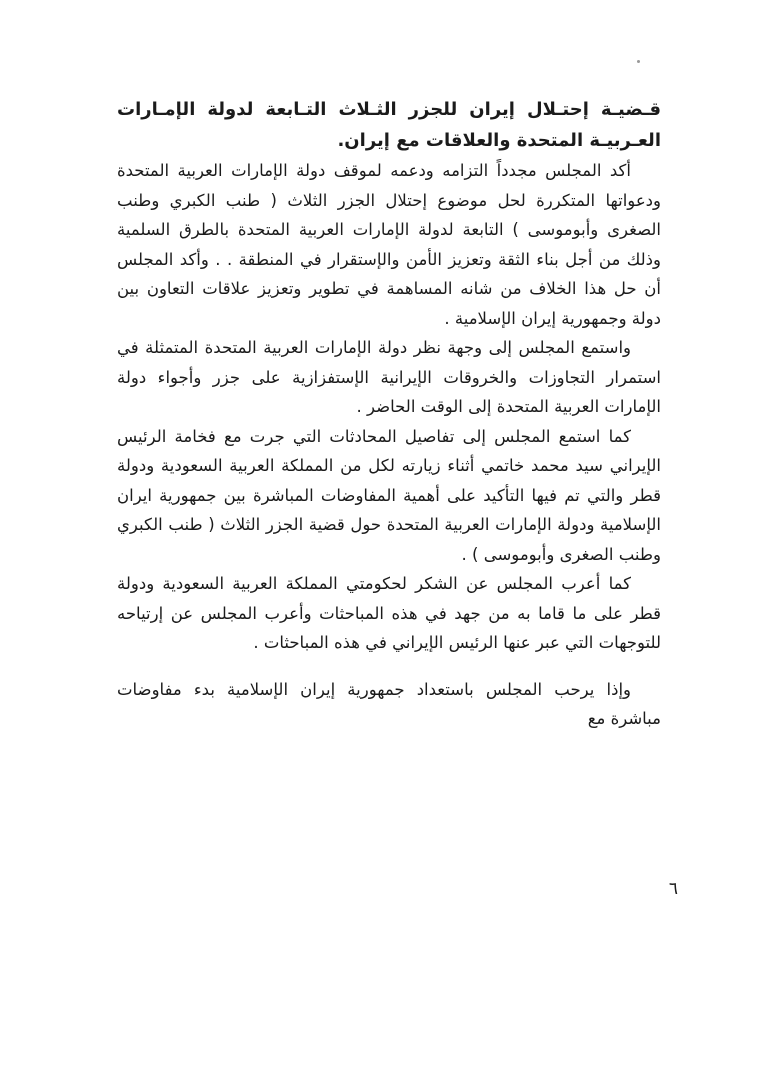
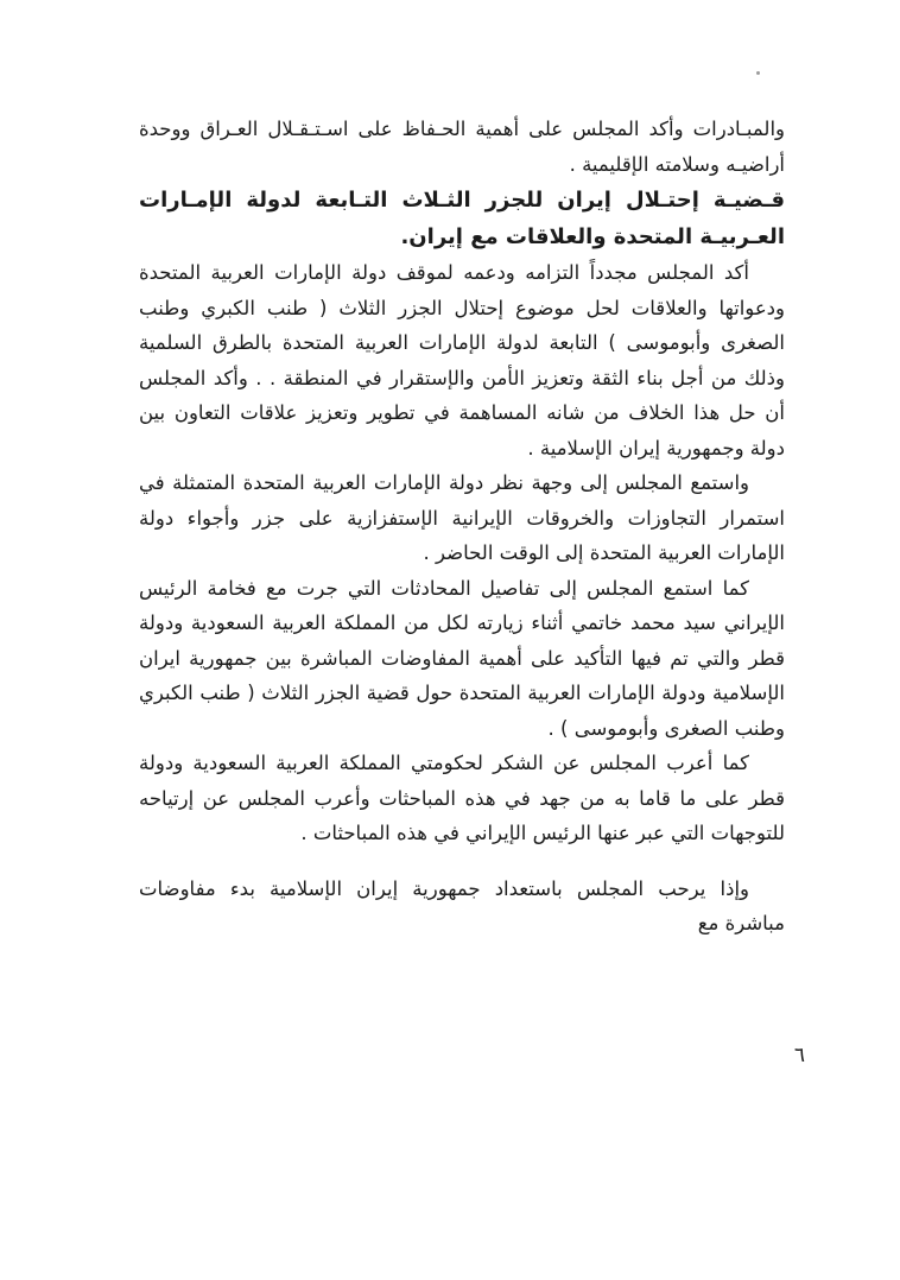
+ والمبـادرات وأكد المجلس على أهمية الحـفاظ على اسـتـقـلال العـراق ووحدة أراضيـه وسلامته الإقليمية .
  قـضيـة إحتـلال إيران للجزر الثـلاث التـابعة لدولة الإمـارات العـربيـة المتحدة والعلاقات مع إيران.
- أكد المجلس مجدداً التزامه ودعمه لموقف دولة الإمارات العربية المتحدة ودعواتها المتكررة لحل موضوع إحتلال الجزر الثلاث ( طنب الكبري وطنب الصغرى وأبوموسى ) التابعة لدولة الإمارات العربية المتحدة بالطرق السلمية وذلك من أجل بناء الثقة وتعزيز الأمن والإستقرار في المنطقة . . وأكد المجلس أن حل هذا الخلاف من شانه المساهمة في تطوير وتعزيز علاقات التعاون بين دولة وجمهورية إيران الإسلامية .
+ أكد المجلس مجدداً التزامه ودعمه لموقف دولة الإمارات العربية المتحدة ودعواتها والعلاقات لحل موضوع إحتلال الجزر الثلاث ( طنب الكبري وطنب الصغرى وأبوموسى ) التابعة لدولة الإمارات العربية المتحدة بالطرق السلمية وذلك من أجل بناء الثقة وتعزيز الأمن والإستقرار في المنطقة . . وأكد المجلس أن حل هذا الخلاف من شانه المساهمة في تطوير وتعزيز علاقات التعاون بين دولة وجمهورية إيران الإسلامية .
  واستمع المجلس إلى وجهة نظر دولة الإمارات العربية المتحدة المتمثلة في استمرار التجاوزات والخروقات الإيرانية الإستفزازية على جزر وأجواء دولة الإمارات العربية المتحدة إلى الوقت الحاضر .
  كما استمع المجلس إلى تفاصيل المحادثات التي جرت مع فخامة الرئيس الإيراني سيد محمد خاتمي أثناء زيارته لكل من المملكة العربية السعودية ودولة قطر والتي تم فيها التأكيد على أهمية المفاوضات المباشرة بين جمهورية ايران الإسلامية ودولة الإمارات العربية المتحدة حول قضية الجزر الثلاث ( طنب الكبري وطنب الصغرى وأبوموسى ) .
  كما أعرب المجلس عن الشكر لحكومتي المملكة العربية السعودية ودولة قطر على ما قاما به من جهد في هذه المباحثات وأعرب المجلس عن إرتياحه للتوجهات التي عبر عنها الرئيس الإيراني في هذه المباحثات .
  وإذا يرحب المجلس باستعداد جمهورية إيران الإسلامية بدء مفاوضات مباشرة مع
  ٦
